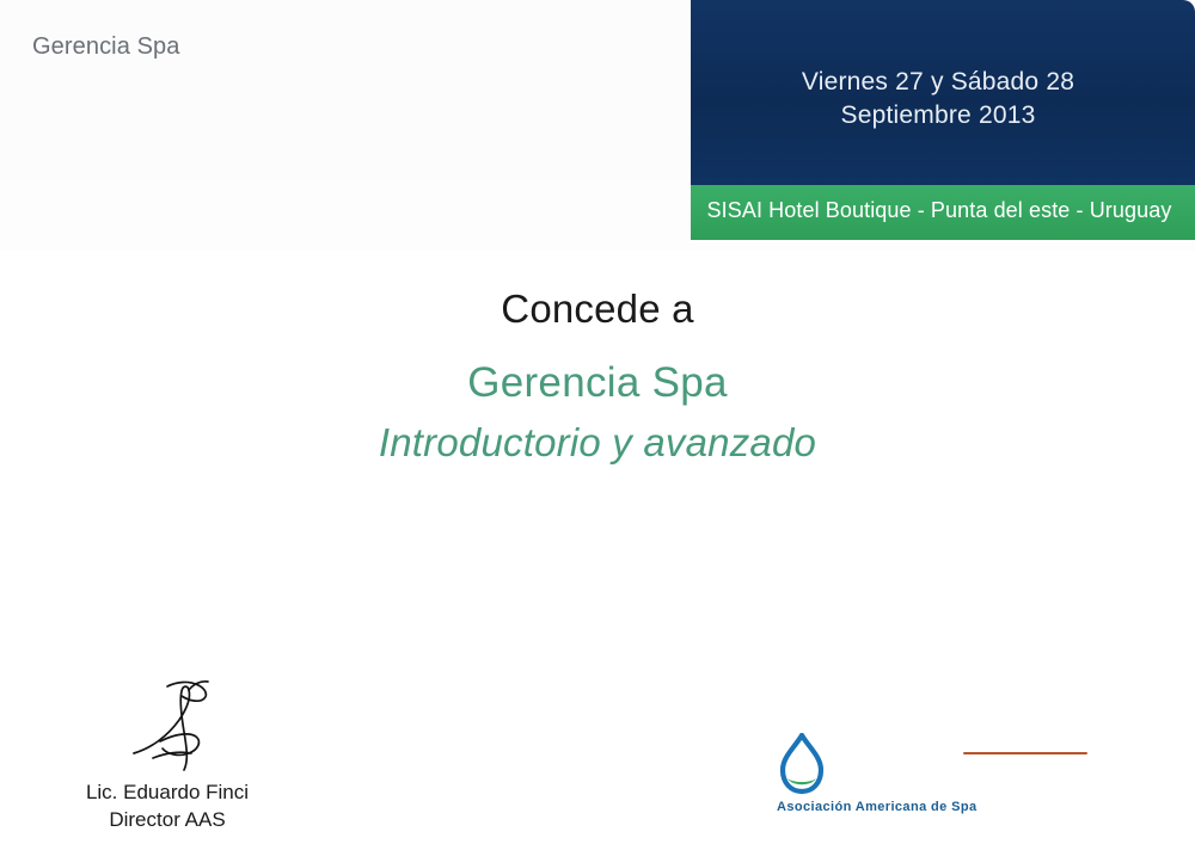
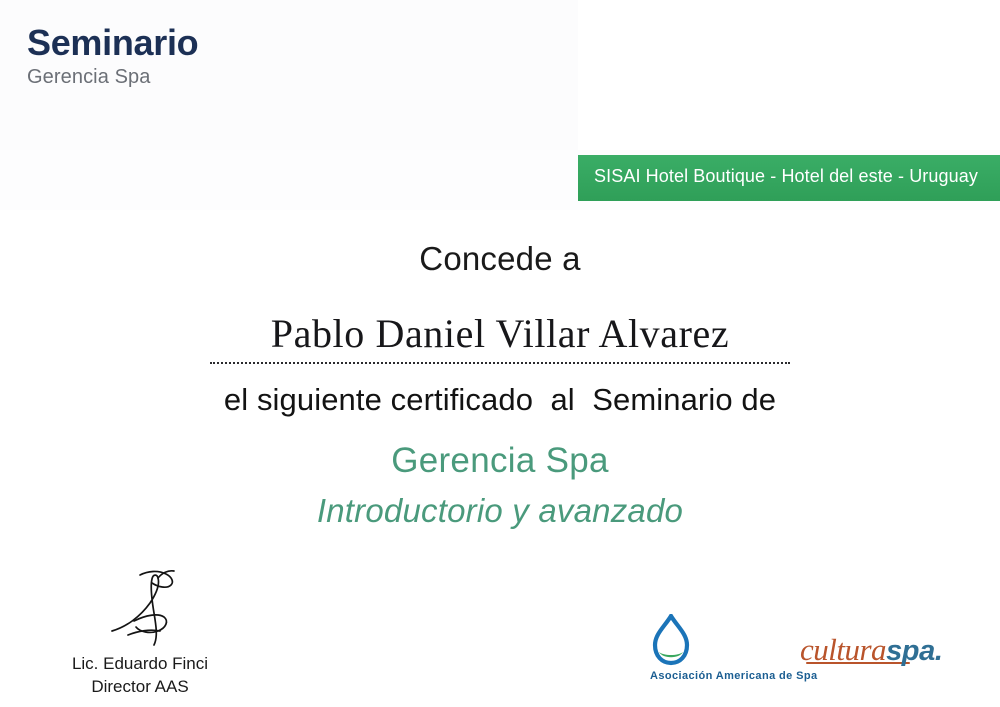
+ Seminario
  Gerencia Spa
- Viernes 27 y Sábado 28
- Septiembre 2013
- SISAI Hotel Boutique - Punta del este - Uruguay
+ SISAI Hotel Boutique - Hotel del este - Uruguay
  Concede a
+ Pablo Daniel Villar Alvarez
+ el siguiente certificado al Seminario de
  Gerencia Spa
  Introductorio y avanzado
  Lic. Eduardo Finci
  Director AAS
  Asociación Americana de
+ culturaspa.
